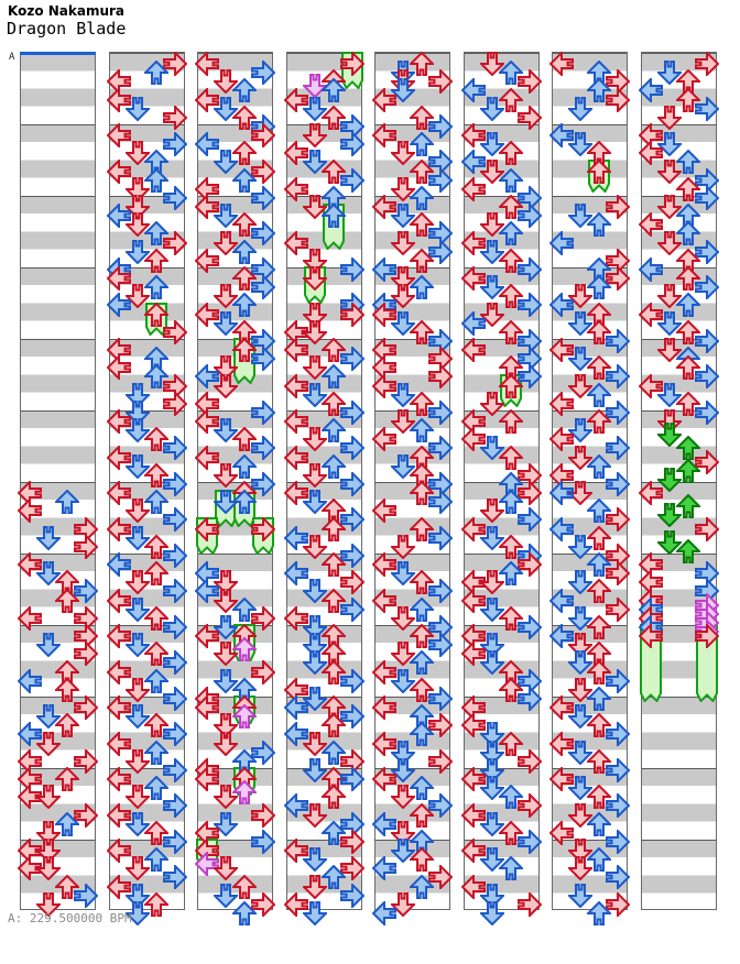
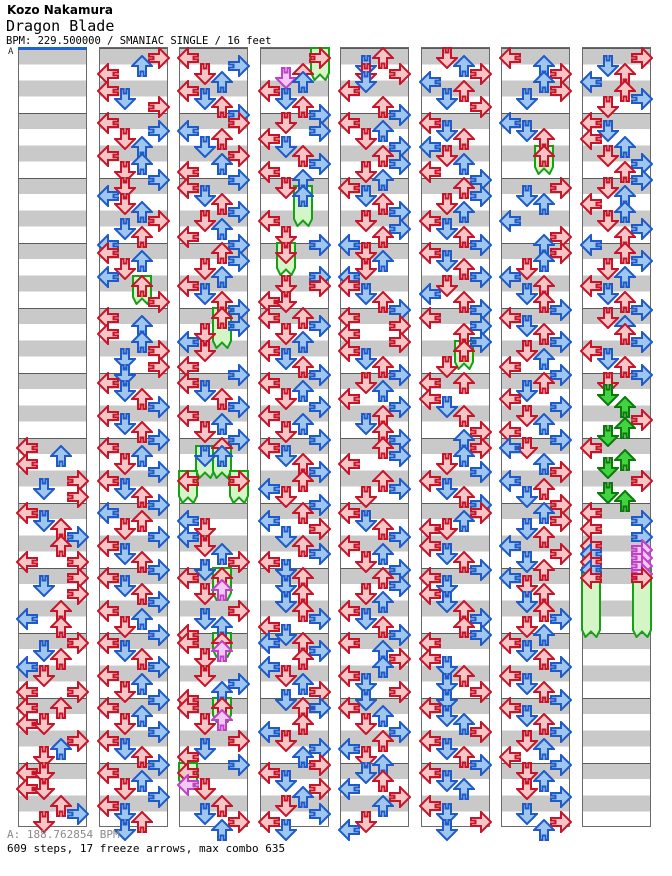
  Kozo Nakamura
  Dragon Blade
+ BPM: 229.500000 / SMANIAC SINGLE / 16 feet
  A
- A: 229.500000 BPM
+ A: 188.762854 BPM
+ 609 steps, 17 freeze arrows, max combo 635
